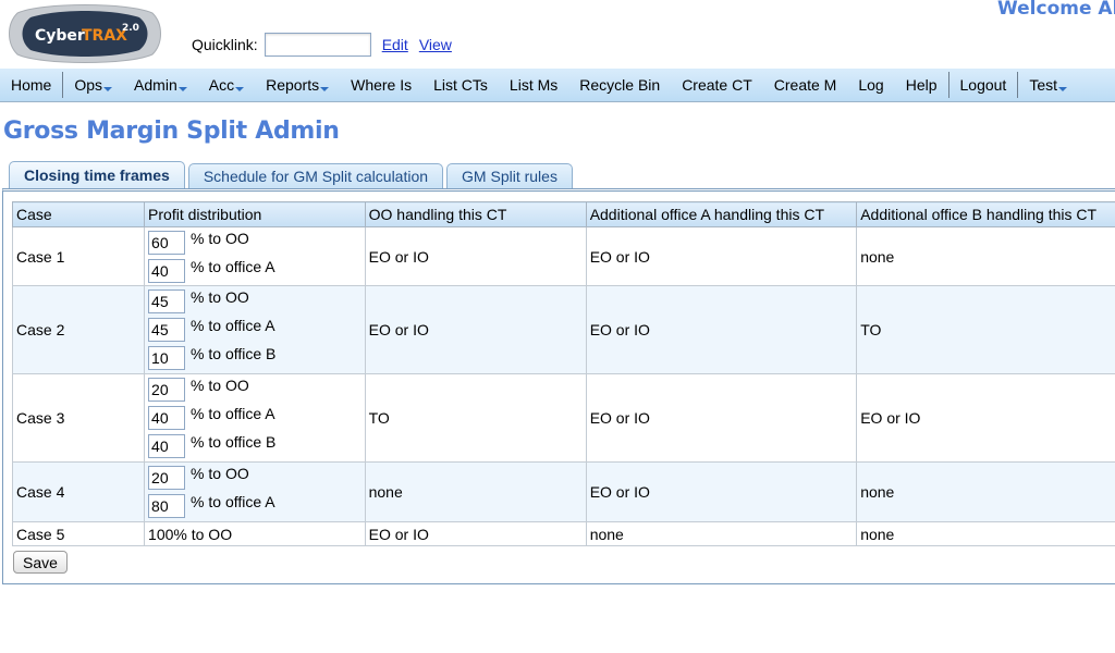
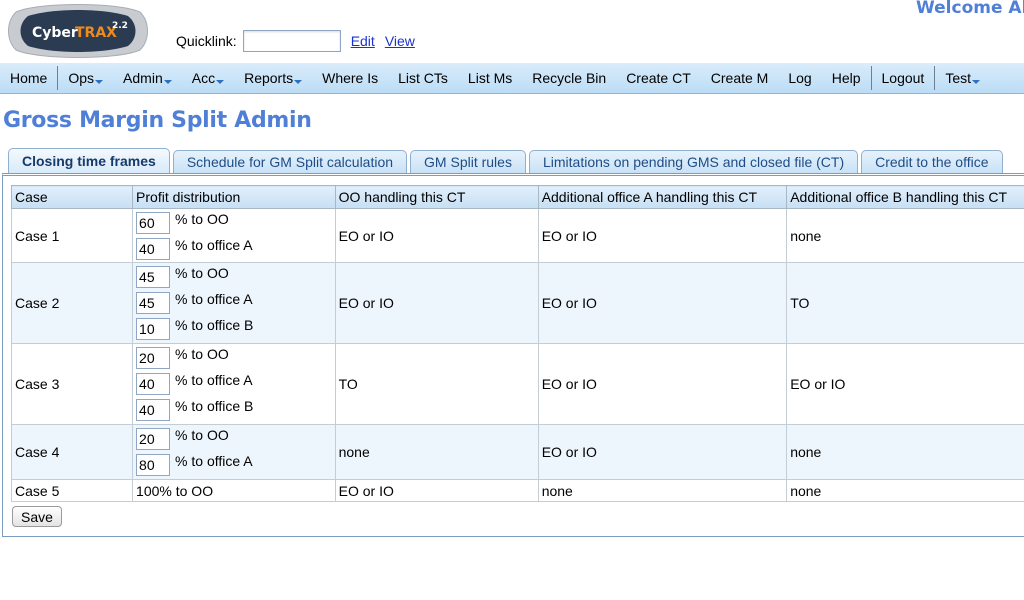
  Cyber
  TRAX
- 2.0
+ 2.2
  Quicklink:
  Edit
  View
  Welcome A
  Home
  Ops
  Admin
  Acc
  Reports
  Where Is
  List CTs
  List Ms
  Recycle Bin
  Create CT
  Create M
  Log
  Help
  Logout
  Test
  Gross Margin Split Admin
  Closing time frames
  Schedule for GM Split calculation
  GM Split rules
+ Limitations on pending GMS and closed file (CT)
+ Credit to the office
  Case	Profit distribution	OO handling this CT	Additional office A handling this CT	Additional office B handling this CT
  Case 1	60 % to OO 40 % to office A	EO or IO	EO or IO	none
  Case 2	45 % to OO 45 % to office A 10 % to office B	EO or IO	EO or IO	TO
  Case 3	20 % to OO 40 % to office A 40 % to office B	TO	EO or IO	EO or IO
  Case 4	20 % to OO 80 % to office A	none	EO or IO	none
  Case 5	100% to OO	EO or IO	none	none
  Save
